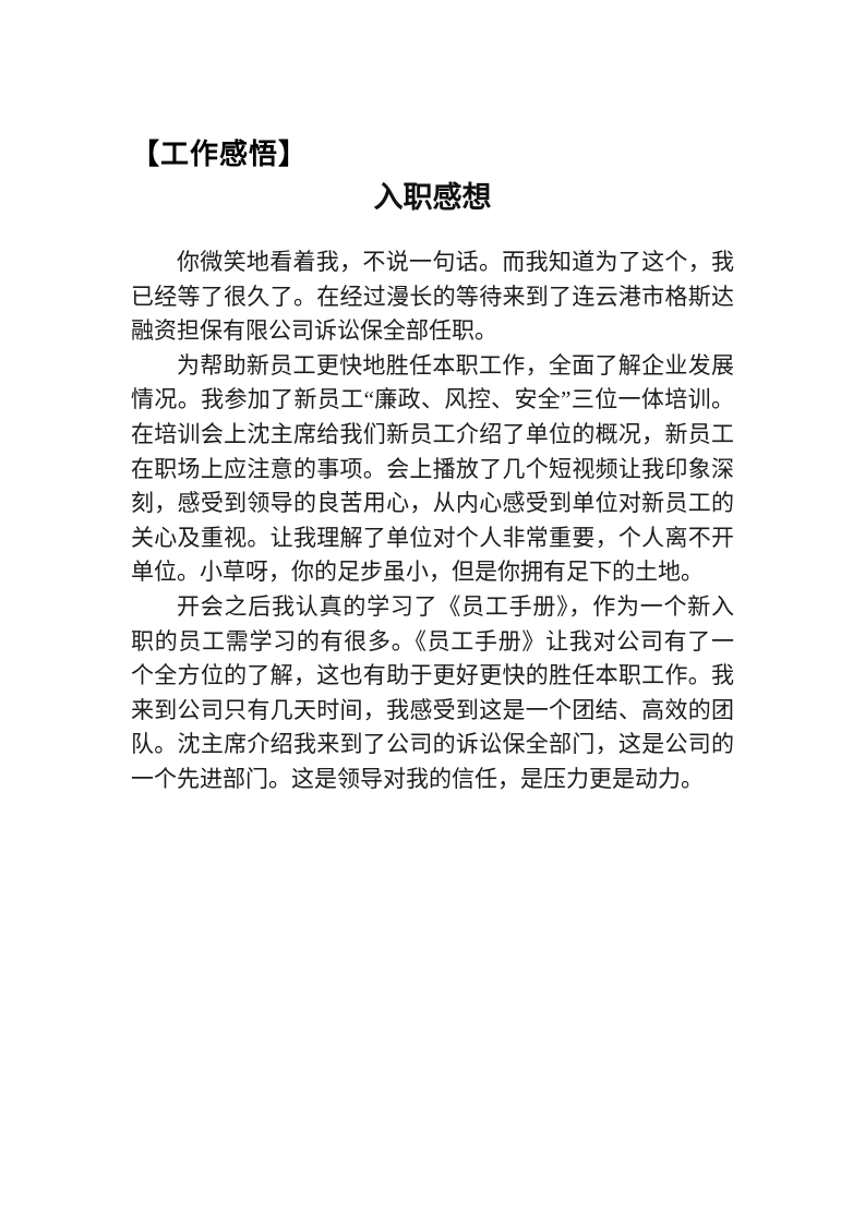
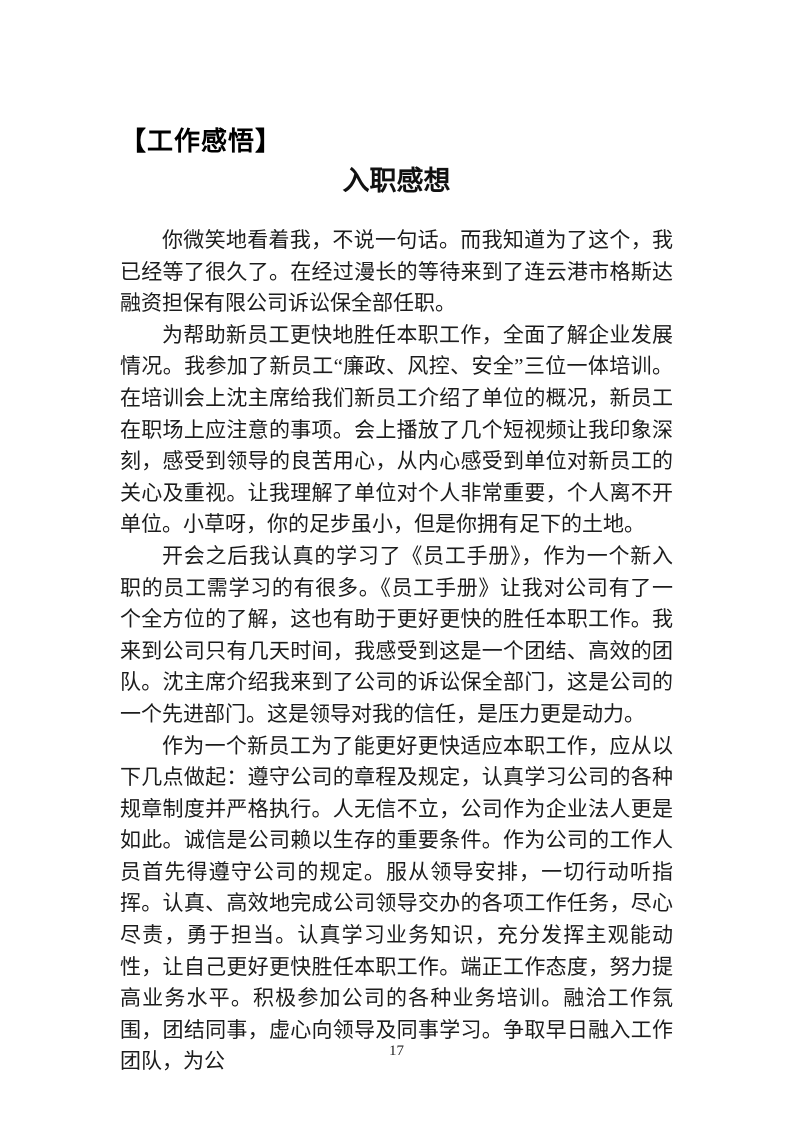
  【工作感悟】
  入职感想
  你微笑地看着我，不说一句话。而我知道为了这个，我已经等了很久了。在经过漫长的等待来到了连云港市格斯达融资担保有限公司诉讼保全部任职。
  为帮助新员工更快地胜任本职工作，全面了解企业发展情况。我参加了新员工“廉政、风控、安全”三位一体培训。在培训会上沈主席给我们新员工介绍了单位的概况，新员工在职场上应注意的事项。会上播放了几个短视频让我印象深刻，感受到领导的良苦用心，从内心感受到单位对新员工的关心及重视。让我理解了单位对个人非常重要，个人离不开单位。小草呀，你的足步虽小，但是你拥有足下的土地。
  开会之后我认真的学习了《员工手册》，作为一个新入职的员工需学习的有很多。《员工手册》让我对公司有了一个全方位的了解，这也有助于更好更快的胜任本职工作。我来到公司只有几天时间，我感受到这是一个团结、高效的团队。沈主席介绍我来到了公司的诉讼保全部门，这是公司的一个先进部门。这是领导对我的信任，是压力更是动力。
+ 作为一个新员工为了能更好更快适应本职工作，应从以下几点做起：遵守公司的章程及规定，认真学习公司的各种规章制度并严格执行。人无信不立，公司作为企业法人更是如此。诚信是公司赖以生存的重要条件。作为公司的工作人员首先得遵守公司的规定。服从领导安排，一切行动听指挥。认真、高效地完成公司领导交办的各项工作任务，尽心尽责，勇于担当。认真学习业务知识，充分发挥主观能动性，让自己更好更快胜任本职工作。端正工作态度，努力提高业务水平。积极参加公司的各种业务培训。融洽工作氛围，团结同事，虚心向领导及同事学习。争取早日融入工作团队，为公
+ 17
